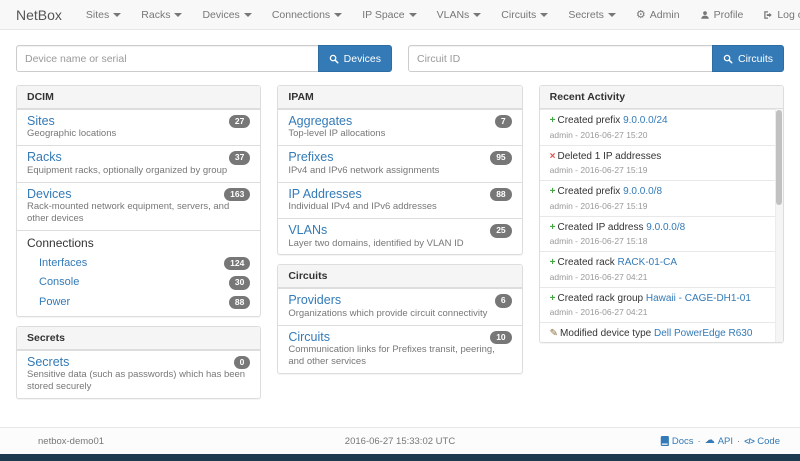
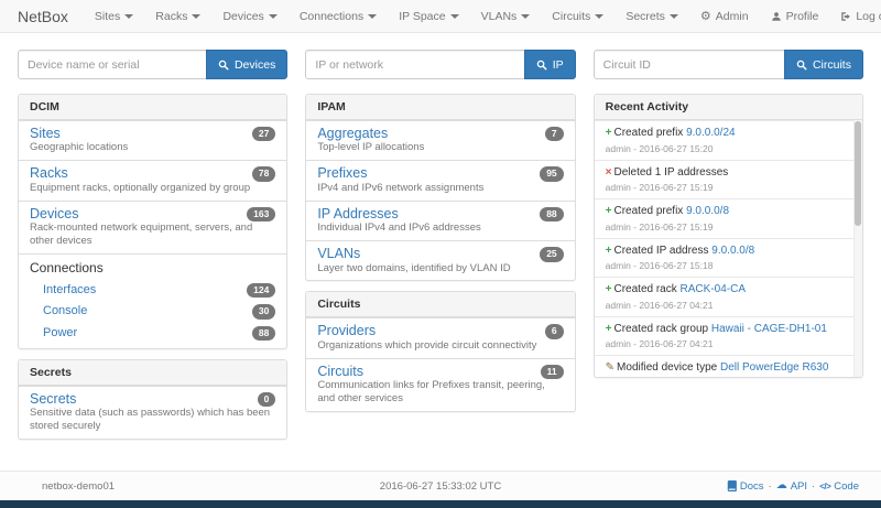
  NetBox
  Sites
  Racks
  Devices
  Connections
  IP Space
  VLANs
  Circuits
  Secrets
  ⚙
  Admin
  Profile
  Device name or serial
  Devices
+ IP or network
+ IP
  Circuit ID
  Circuits
  DCIM
  Sites
  27
  Geographic locations
  Racks
- 37
+ 78
  Equipment racks, optionally organized by group
  Devices
  163
  Rack-mounted network equipment, servers, and other devices
  Connections
  Interfaces
  124
  Console
  30
  Power
  88
  Secrets
  Secrets
  0
  Sensitive data (such as passwords) which has been stored securely
  IPAM
  Aggregates
  7
  Top-level IP allocations
  Prefixes
  95
  IPv4 and IPv6 network assignments
  IP Addresses
  88
  Individual IPv4 and IPv6 addresses
  VLANs
  25
  Layer two domains, identified by VLAN ID
  Circuits
  Providers
  6
  Organizations which provide circuit connectivity
  Circuits
- 10
+ 11
  Communication links for Prefixes transit, peering, and other services
  Recent Activity
  + Created prefix 9.0.0.0/24
  admin - 2016-06-27 15:20
  × Deleted 1 IP addresses
  admin - 2016-06-27 15:19
  + Created prefix 9.0.0.0/8
  admin - 2016-06-27 15:19
  + Created IP address 9.0.0.0/8
  admin - 2016-06-27 15:18
- + Created rack RACK-01-CA
+ + Created rack RACK-04-CA
  admin - 2016-06-27 04:21
  + Created rack group Hawaii - CAGE-DH1-01
  admin - 2016-06-27 04:21
  ✎ Modified device type Dell PowerEdge R630
  netbox-demo01
  2016-06-27 15:33:02 UTC
  Docs
  ·
  ☁
  API
  ·
  </>
  Code
